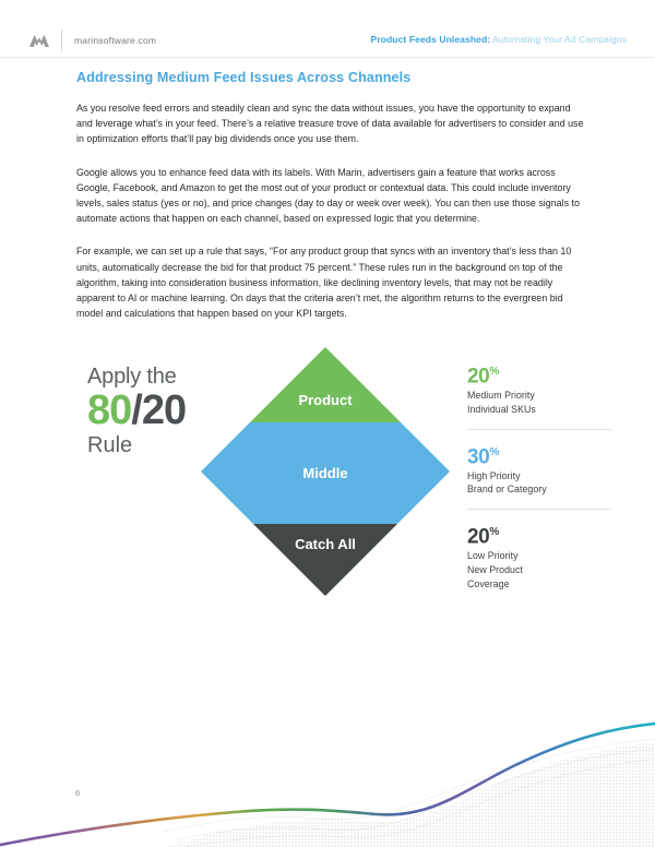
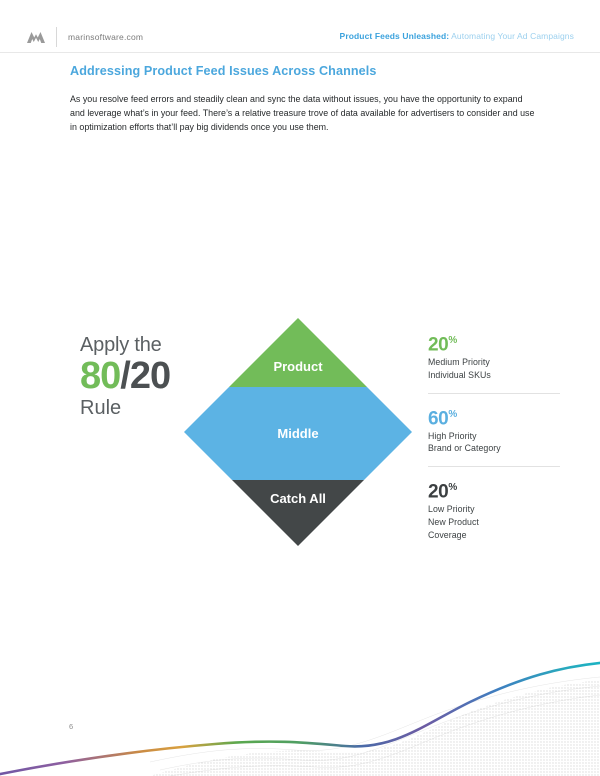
  marinsoftware.com
  Product Feeds Unleashed: Automating Your Ad Campaigns
- Addressing Medium Feed Issues Across Channels
+ Addressing Product Feed Issues Across Channels
  As you resolve feed errors and steadily clean and sync the data without issues, you have the opportunity to expand and leverage what’s in your feed. There’s a relative treasure trove of data available for advertisers to consider and use in optimization efforts that’ll pay big dividends once you use them.
- Google allows you to enhance feed data with its labels. With Marin, advertisers gain a feature that works across Google, Facebook, and Amazon to get the most out of your product or contextual data. This could include inventory levels, sales status (yes or no), and price changes (day to day or week over week). You can then use those signals to automate actions that happen on each channel, based on expressed logic that you determine.
- For example, we can set up a rule that says, “For any product group that syncs with an inventory that’s less than 10 units, automatically decrease the bid for that product 75 percent.” These rules run in the background on top of the algorithm, taking into consideration business information, like declining inventory levels, that may not be readily apparent to AI or machine learning. On days that the criteria aren’t met, the algorithm returns to the evergreen bid model and calculations that happen based on your KPI targets.
  Apply the
  80/20
  Rule
  Product
  Middle
  Catch All
  20%
  Medium Priority
  Individual SKUs
- 30%
+ 60%
  High Priority
  Brand or Category
  20%
  Low Priority
  New Product
  Coverage
  6
